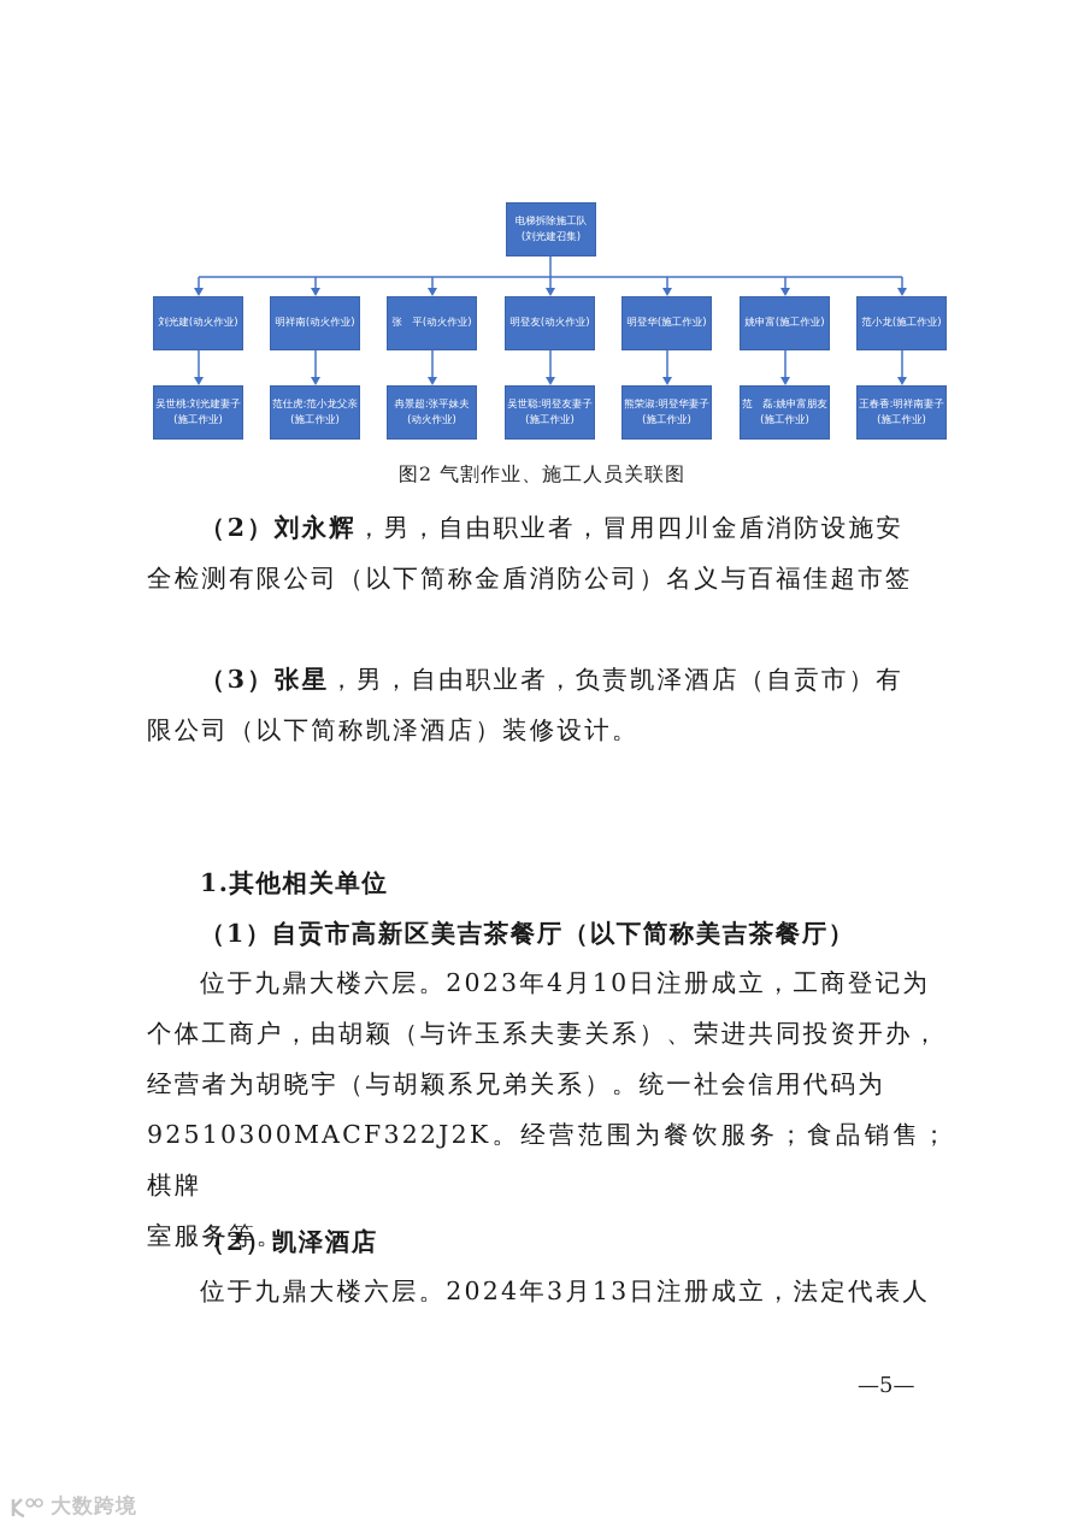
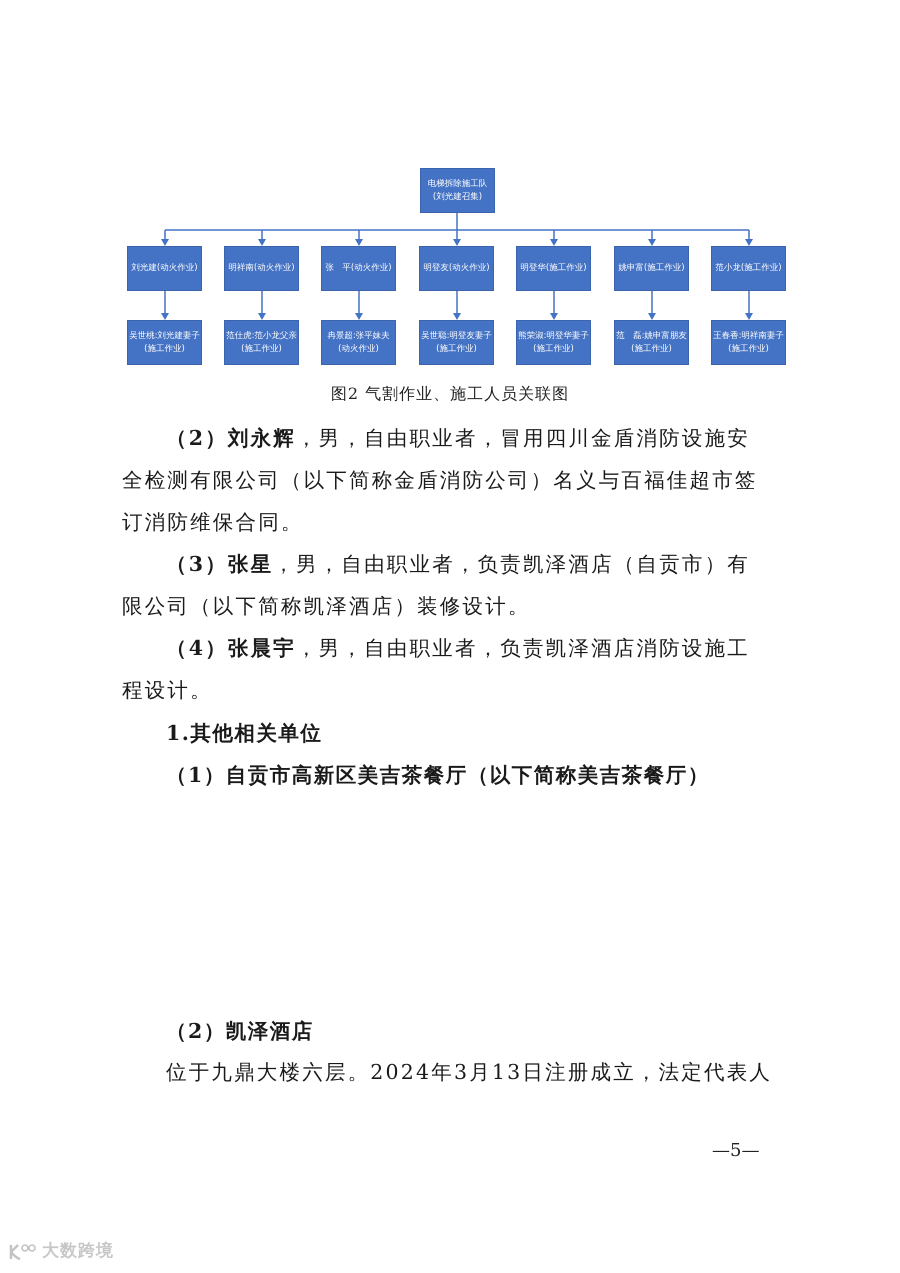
  电梯拆除施工队
  (刘光建召集)
  刘光建(动火作业)
  明祥南(动火作业)
  张 平(动火作业)
  明登友(动火作业)
  明登华(施工作业)
  姚申富(施工作业)
  范小龙(施工作业)
  吴世桃:刘光建妻子
  (施工作业)
  范仕虎:范小龙父亲
  (施工作业)
  冉景超:张平妹夫
  (动火作业)
  吴世聪:明登友妻子
  (施工作业)
  熊荣淑:明登华妻子
  (施工作业)
  范 磊:姚申富朋友
  (施工作业)
  王春香:明祥南妻子
  (施工作业)
  图2 气割作业、施工人员关联图
  （2）刘永辉，男，自由职业者，冒用四川金盾消防设施安
  全检测有限公司（以下简称金盾消防公司）名义与百福佳超市签
+ 订消防维保合同。
  （3）张星，男，自由职业者，负责凯泽酒店（自贡市）有
  限公司（以下简称凯泽酒店）装修设计。
+ （4）张晨宇，男，自由职业者，负责凯泽酒店消防设施工
+ 程设计。
  1.其他相关单位
  （1）自贡市高新区美吉茶餐厅（以下简称美吉茶餐厅）
- 位于九鼎大楼六层。2023年4月10日注册成立，工商登记为
- 个体工商户，由胡颖（与许玉系夫妻关系）、荣进共同投资开办，
- 经营者为胡晓宇（与胡颖系兄弟关系）。统一社会信用代码为
- 92510300MACF322J2K。经营范围为餐饮服务；食品销售；棋牌
- 室服务等。
  （2）凯泽酒店
  位于九鼎大楼六层。2024年3月13日注册成立，法定代表人
  —5—
  大数跨境
